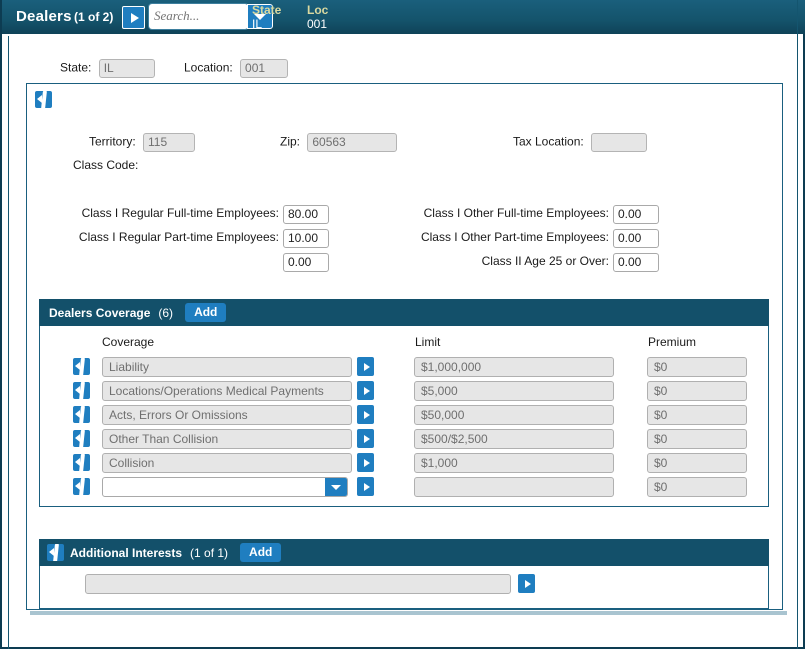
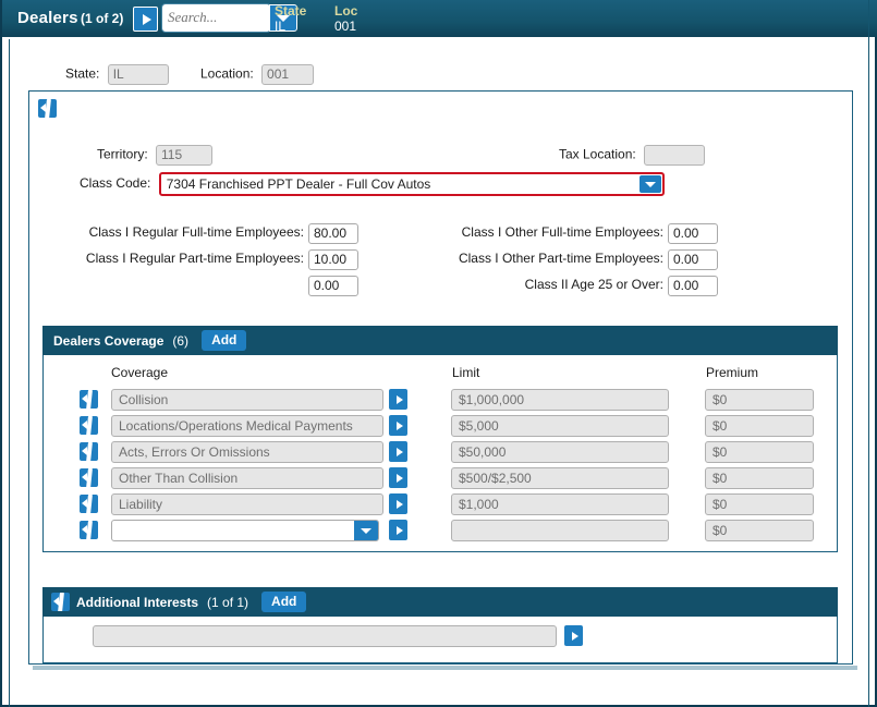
  Dealers
  (1 of 2)
  Search...
  State
  IL
  Loc
  001
  State: IL
  Location: 001
  Territory: 115
- Zip: 60563
  Tax Location:
  Class Code:
+ 7304 Franchised PPT Dealer - Full Cov Autos
  Class I Regular Full-time Employees:
  80.00
  Class I Regular Part-time Employees:
  10.00
  0.00
  Class I Other Full-time Employees:
  0.00
  Class I Other Part-time Employees:
  0.00
  Class II Age 25 or Over:
  0.00
  Dealers Coverage
  (6)
  Add
  Coverage
  Limit
  Premium
- Liability
+ Collision
  $1,000,000
  $0
  Locations/Operations Medical Payments
  $5,000
  $0
  Acts, Errors Or Omissions
  $50,000
  $0
  Other Than Collision
  $500/$2,500
  $0
- Collision
+ Liability
  $1,000
  $0
  $0
  Additional Interests
  (1 of 1)
  Add
